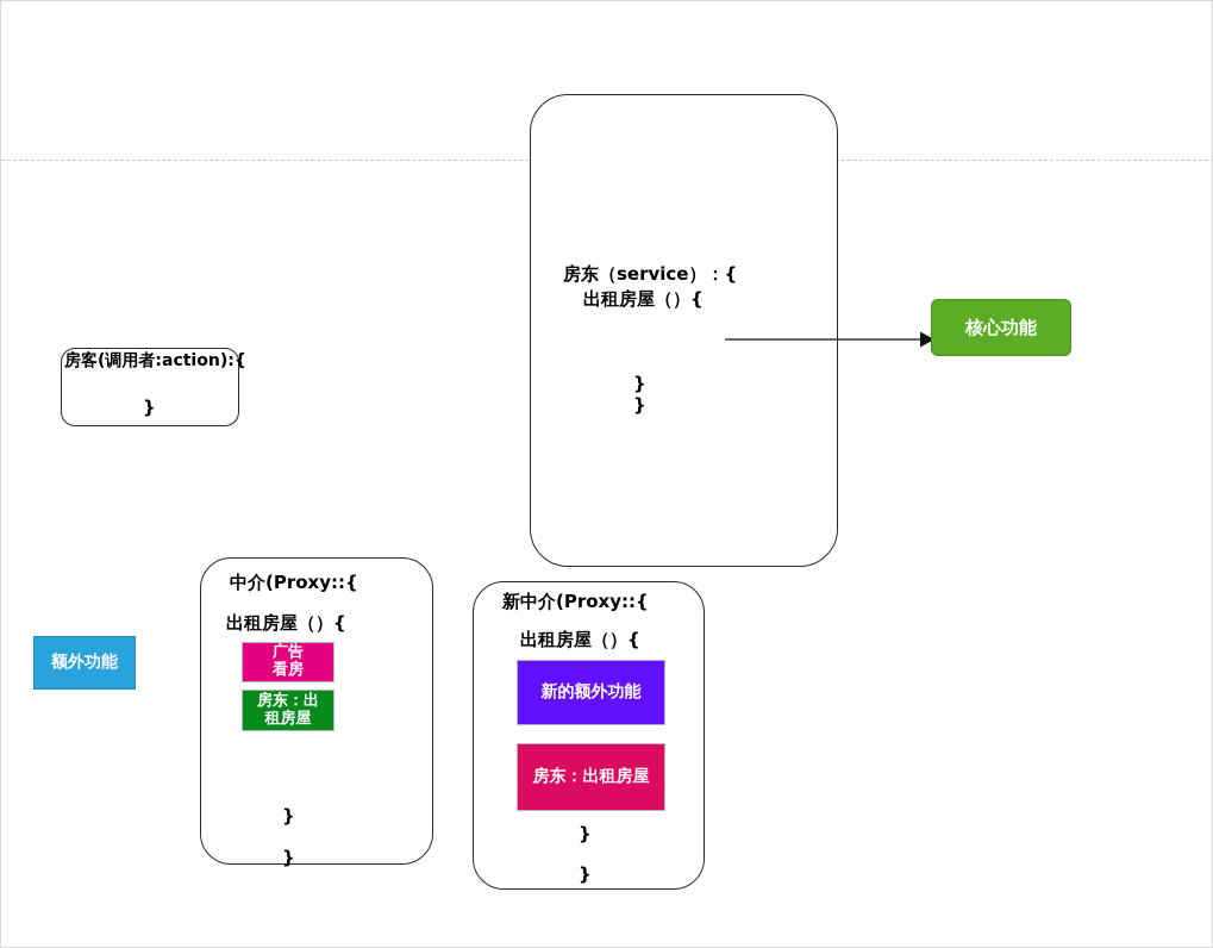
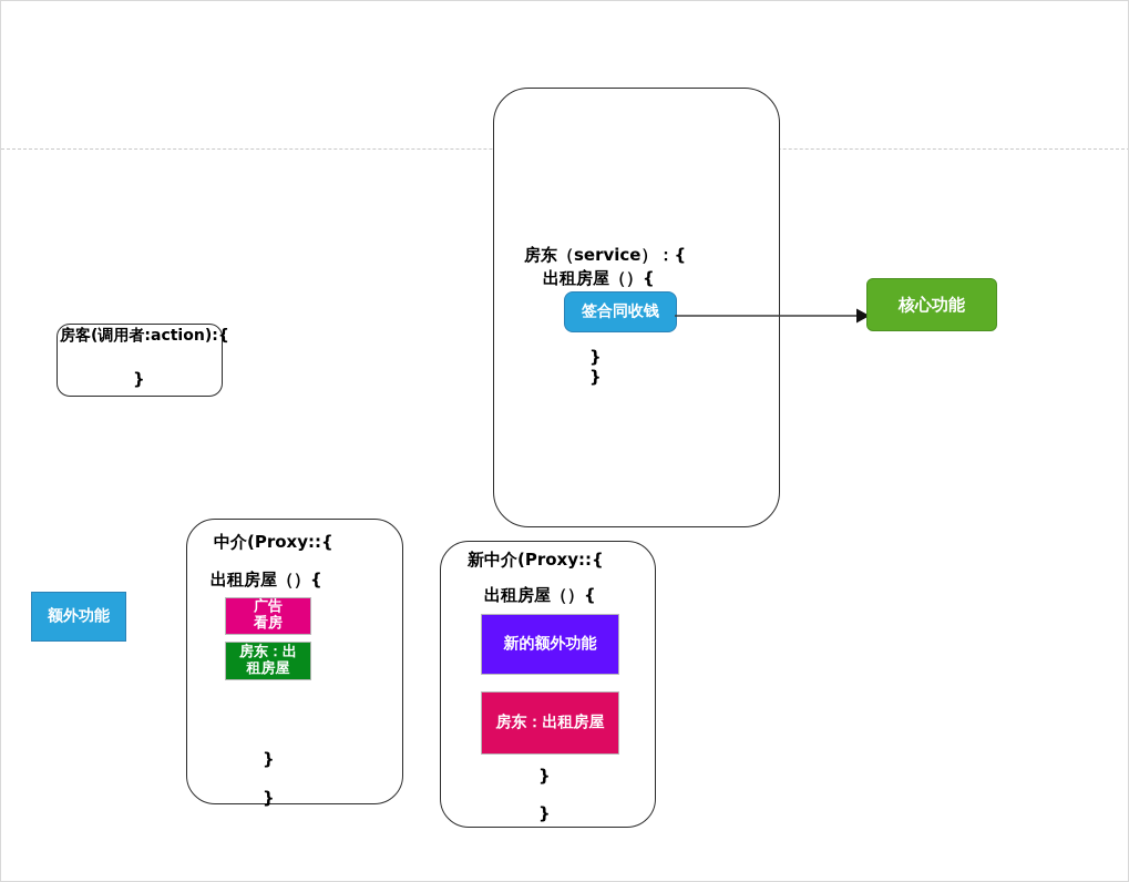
  房东（service）：{
  出租房屋（）{
+ 签合同收钱
  }
  }
  核心功能
  房客(调用者:action):{
  }
  额外功能
  中介(Proxy::{
  出租房屋（）{
  广告
  看房
  房东：出
  租房屋
  }
  }
  新中介(Proxy::{
  出租房屋（）{
  新的额外功能
  房东：出租房屋
  }
  }
